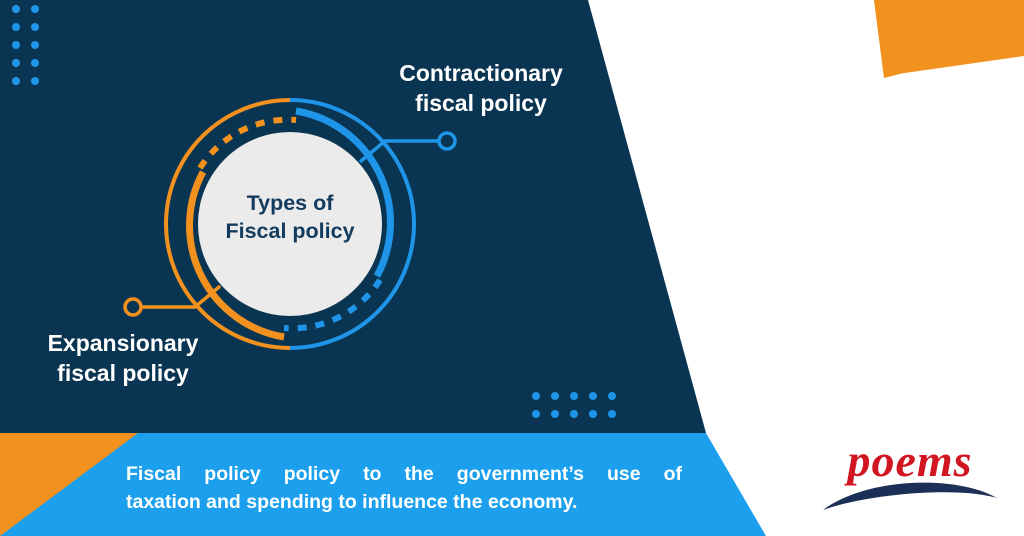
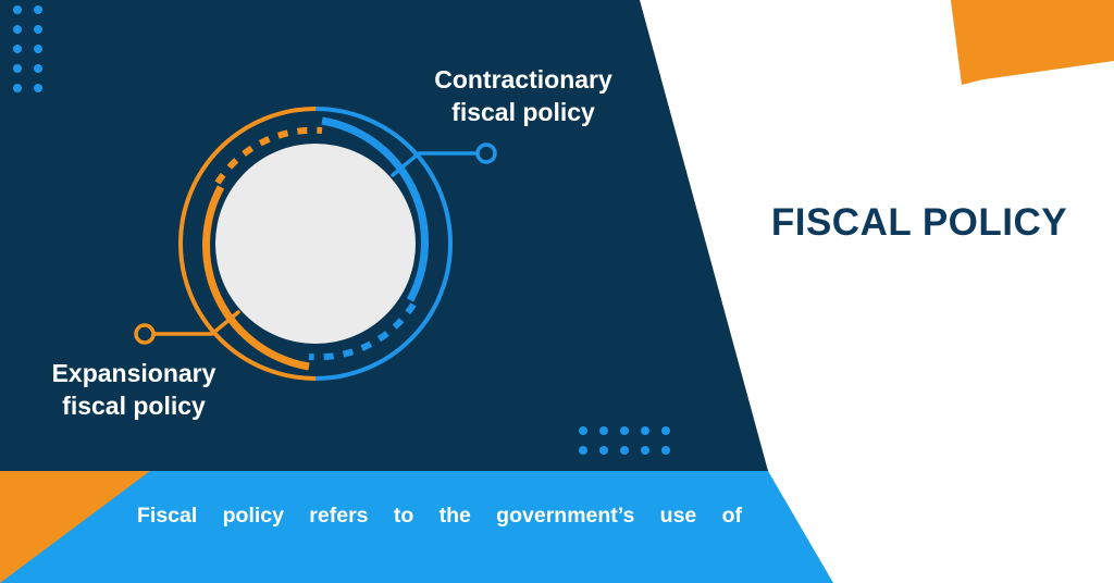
- Types of
- Fiscal policy
  Contractionary
  fiscal policy
  Expansionary
  fiscal policy
+ FISCAL POLICY
- Fiscal policy policy to the government’s use of
+ Fiscal policy refers to the government’s use of
- taxation and spending to influence the economy.
- poems
